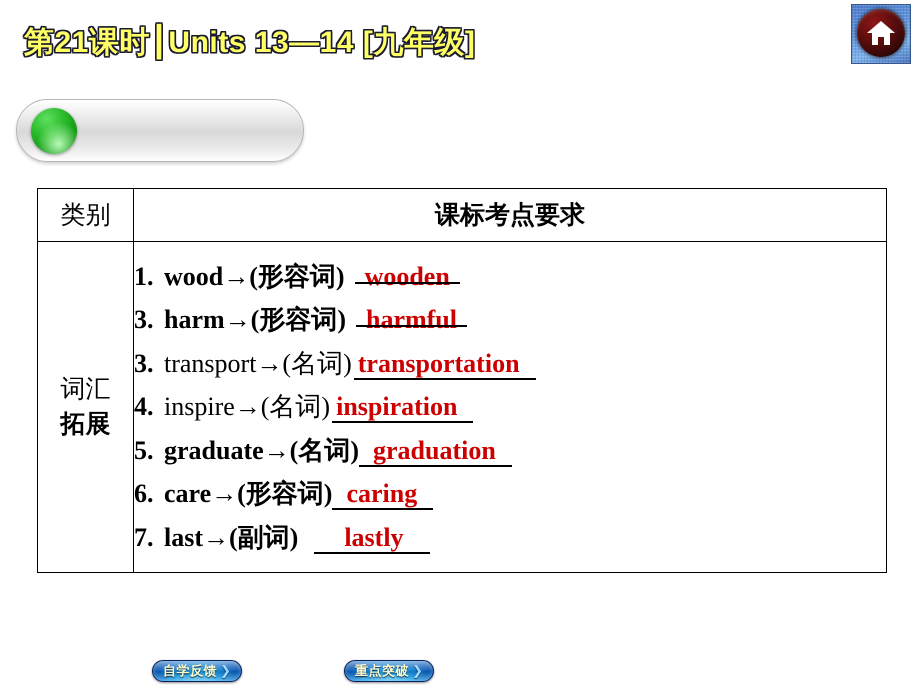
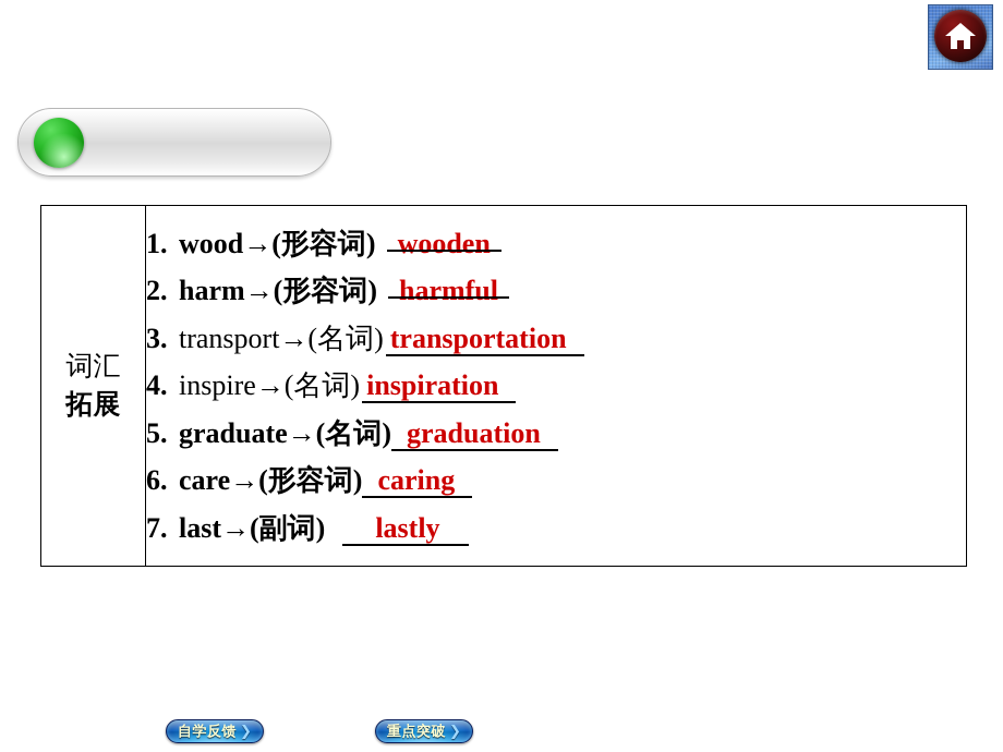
- 第21课时┃Units 13—14 [九年级]
- 类别	课标考点要求
- 词汇 拓展	1. wood→(形容词) wooden 3. harm→(形容词) harmful 3. transport→(名词) transportation 4. inspire→(名词) inspiration 5. graduate→(名词) graduation 6. care→(形容词) caring 7. last→(副词) lastly
+ 词汇 拓展	1. wood→(形容词) wooden 2. harm→(形容词) harmful 3. transport→(名词) transportation 4. inspire→(名词) inspiration 5. graduate→(名词) graduation 6. care→(形容词) caring 7. last→(副词) lastly
  自学反馈
  ❯
  重点突破
  ❯
